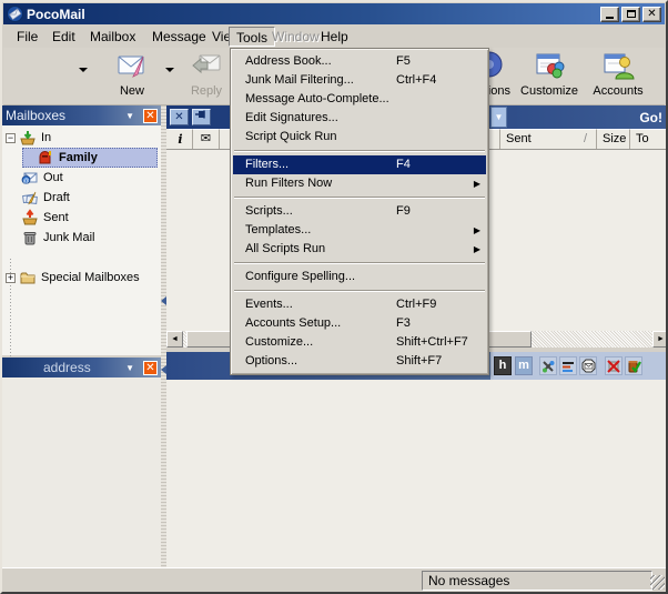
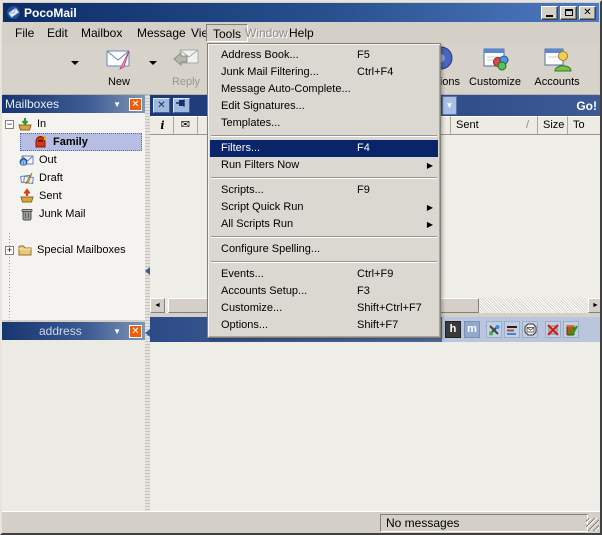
  PocoMail
  ✕
  File
  Edit
  Mailbox
  Message
  Vie
  Tools
  Window
  Help
  New
  Reply
  Customize
  Accounts
  Mailboxes
  ▼
  ✕
  −
  In
  Family
  Out
  Draft
  Sent
  Junk Mail
  +
  Special Mailboxes
  address
  ▼
  ✕
  ✕
  Go!
  ▼
  i
  ✉
  Sent
  /
  Size
  To
  h
  m
  No messages
  Address Book...
  F5
  Junk Mail Filtering...
  Ctrl+F4
  Message Auto-Complete...
  Edit Signatures...
- Script Quick Run
+ Templates...
  Filters...
  F4
  Run Filters Now
  ▶
  Scripts...
  F9
- Templates...
+ Script Quick Run
  ▶
  All Scripts Run
  ▶
  Configure Spelling...
  Events...
  Ctrl+F9
  Accounts Setup...
  F3
  Customize...
  Shift+Ctrl+F7
  Options...
  Shift+F7
